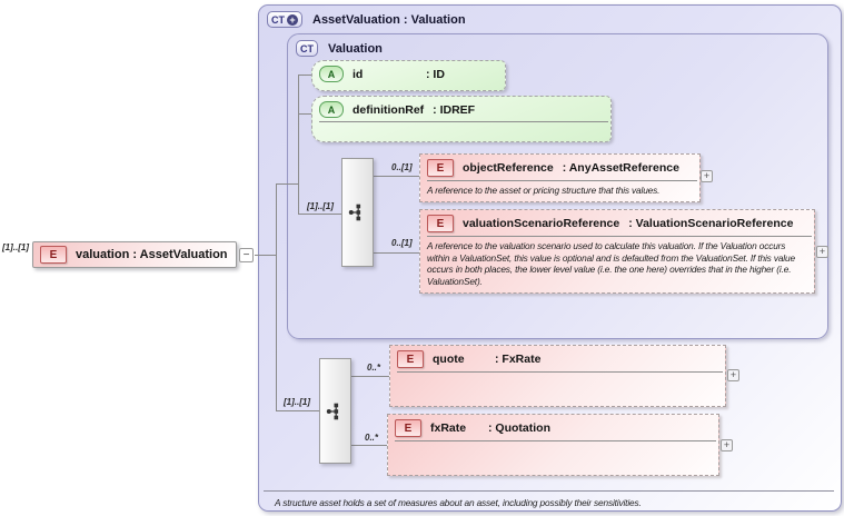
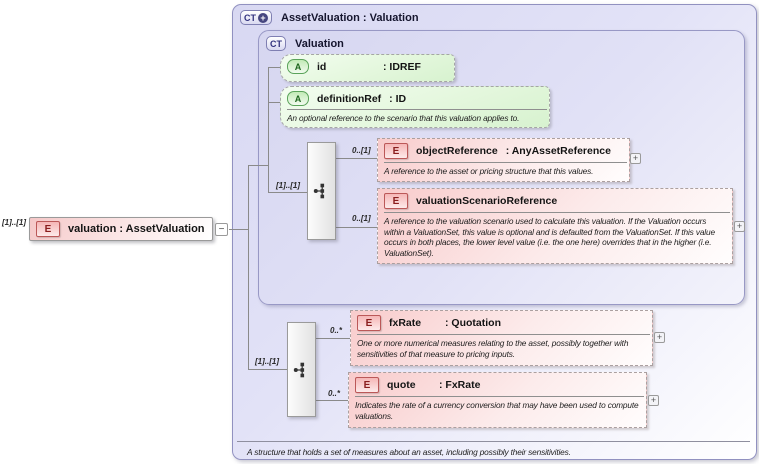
  CT
  +
  AssetValuation : Valuation
- A structure asset holds a set of measures about an asset, including possibly their sensitivities.
+ A structure that holds a set of measures about an asset, including possibly their sensitivities.
  CT
  Valuation
  [1]..[1]
  E
  valuation : AssetValuation
  −
  A
  id
- : ID
+ : IDREF
  A
  definitionRef
- : IDREF
+ : ID
+ An optional reference to the scenario that this valuation applies to.
  [1]..[1]
  0..[1]
  E
  objectReference
  : AnyAssetReference
  A reference to the asset or pricing structure that this values.
  +
  0..[1]
  E
  valuationScenarioReference
- : ValuationScenarioReference
  A reference to the valuation scenario used to calculate this valuation. If the Valuation occurs within a ValuationSet, this value is optional and is defaulted from the ValuationSet. If this value occurs in both places, the lower level value (i.e. the one here) overrides that in the higher (i.e. ValuationSet).
  +
  [1]..[1]
  0..*
  E
- quote
+ fxRate
- : FxRate
+ : Quotation
+ One or more numerical measures relating to the asset, possibly together with sensitivities of that measure to pricing inputs.
  +
  0..*
  E
- fxRate
+ quote
- : Quotation
+ : FxRate
+ Indicates the rate of a currency conversion that may have been used to compute valuations.
  +
